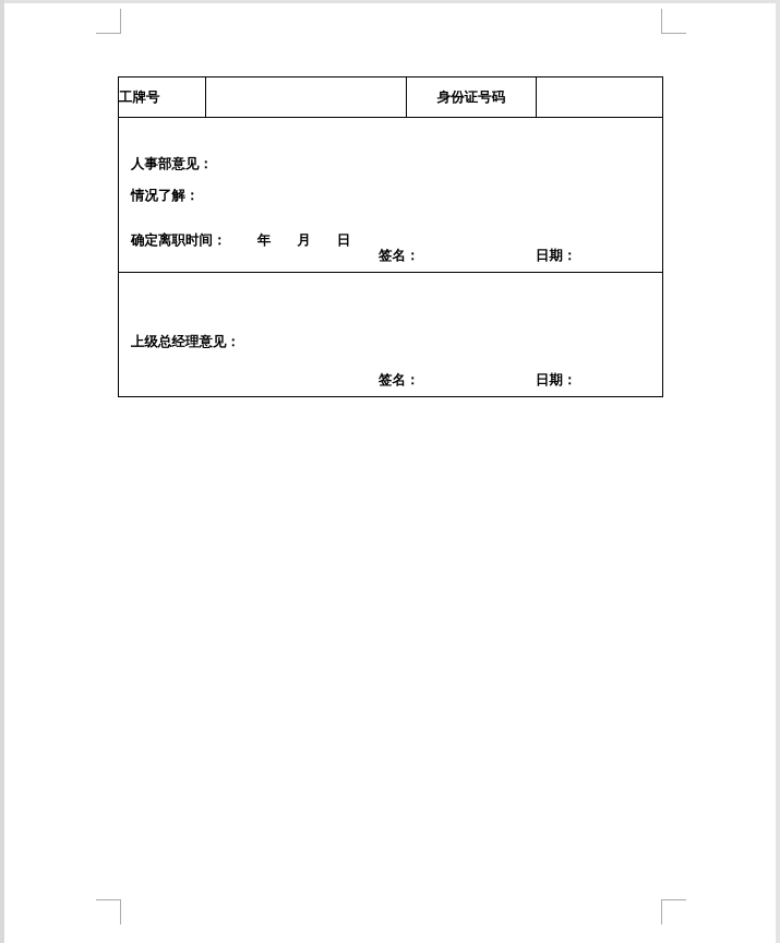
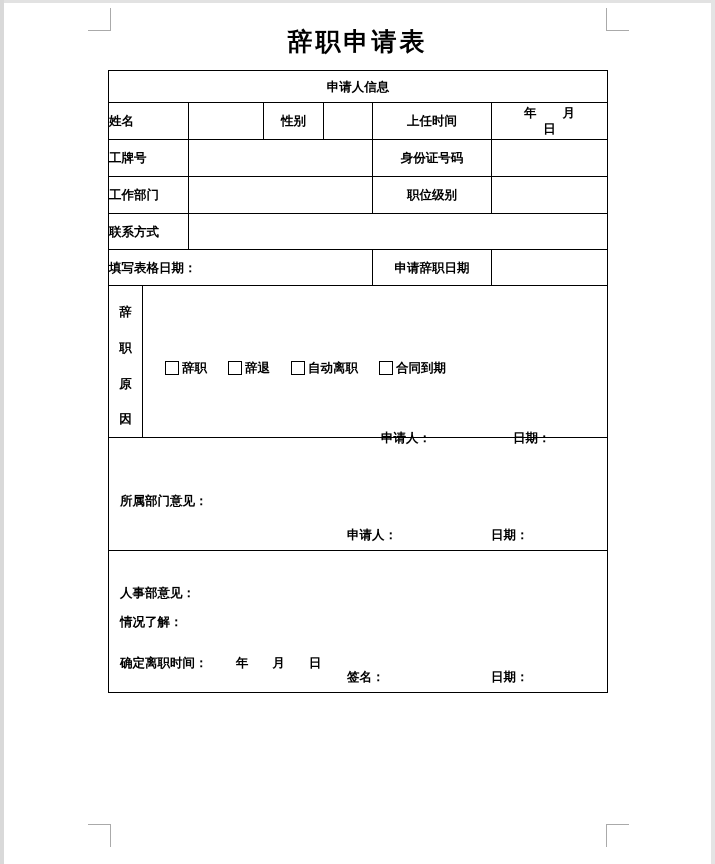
+ 辞职申请表
+ 申请人信息
+ 姓名		性别		上任时间	年 月日
  工牌号		身份证号码
+ 工作部门		职位级别
+ 联系方式
+ 填写表格日期：	申请辞职日期
+ 辞 职 原 因	辞职 辞退 自动离职 合同到期 申请人： 日期：
+ 所属部门意见： 申请人： 日期：
  人事部意见： 情况了解： 确定离职时间： 年 月 日 签名： 日期：
- 上级总经理意见： 签名： 日期：
